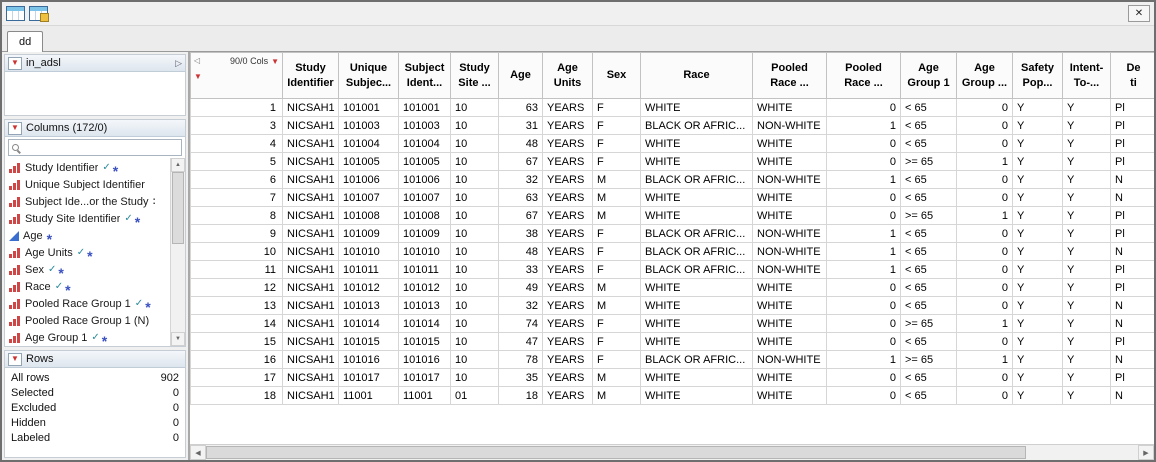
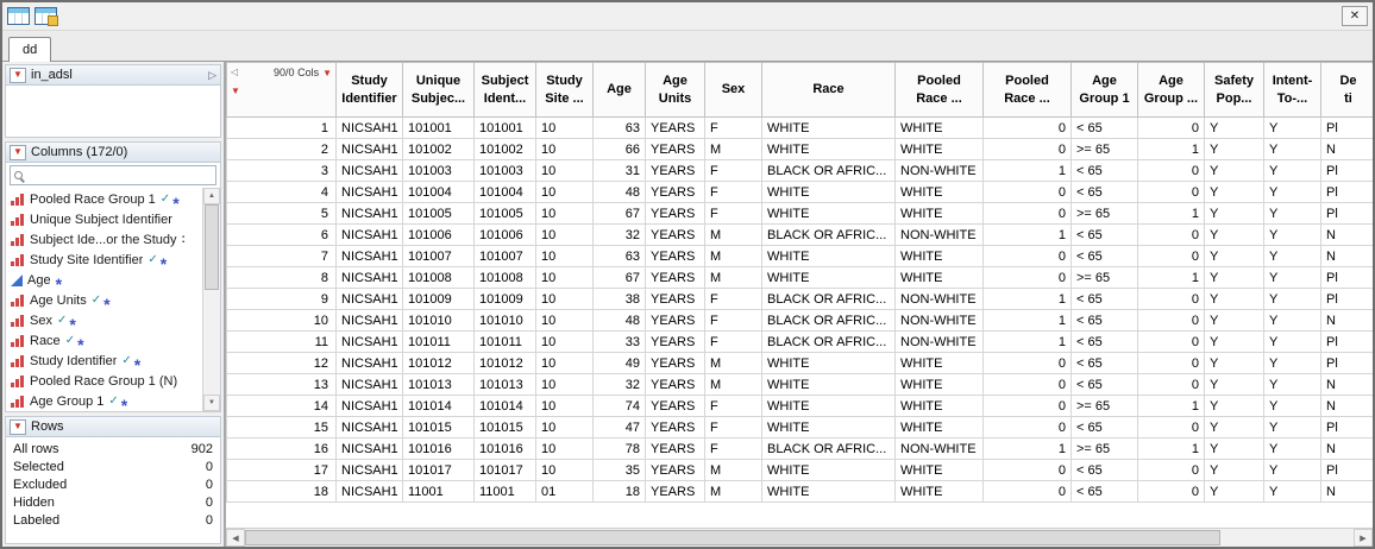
  ✕
  dd
  ▼
  in_adsl
  ▷
  ▼
  Columns (172/0)
- Study Identifier
+ Pooled Race Group 1
  ✓
  *
  Unique Subject Identifier
  Subject Ide...or the Study
  :
  Study Site Identifier
  ✓
  *
  Age
  *
  Age Units
  ✓
  *
  Sex
  ✓
  *
  Race
  ✓
  *
- Pooled Race Group 1
+ Study Identifier
  ✓
  *
  Pooled Race Group 1 (N)
  Age Group 1
  ✓
  *
  ▼
  Rows
  All rows
  902
  Selected
  0
  Excluded
  0
  Hidden
  0
  Labeled
  0
  ◁ 90/0 Cols ▼ ▼	StudyIdentifier	UniqueSubjec...	SubjectIdent...	StudySite ...	Age	AgeUnits	Sex	Race	PooledRace ...	PooledRace ...	AgeGroup 1	AgeGroup ...	SafetyPop...	Intent-To-...	Deti
  1	NICSAH1	101001	101001	10	63	YEARS	F	WHITE	WHITE	0	< 65	0	Y	Y	Pl
+ 2	NICSAH1	101002	101002	10	66	YEARS	M	WHITE	WHITE	0	>= 65	1	Y	Y	N
  3	NICSAH1	101003	101003	10	31	YEARS	F	BLACK OR AFRIC...	NON-WHITE	1	< 65	0	Y	Y	Pl
  4	NICSAH1	101004	101004	10	48	YEARS	F	WHITE	WHITE	0	< 65	0	Y	Y	Pl
  5	NICSAH1	101005	101005	10	67	YEARS	F	WHITE	WHITE	0	>= 65	1	Y	Y	Pl
  6	NICSAH1	101006	101006	10	32	YEARS	M	BLACK OR AFRIC...	NON-WHITE	1	< 65	0	Y	Y	N
  7	NICSAH1	101007	101007	10	63	YEARS	M	WHITE	WHITE	0	< 65	0	Y	Y	N
  8	NICSAH1	101008	101008	10	67	YEARS	M	WHITE	WHITE	0	>= 65	1	Y	Y	Pl
  9	NICSAH1	101009	101009	10	38	YEARS	F	BLACK OR AFRIC...	NON-WHITE	1	< 65	0	Y	Y	Pl
  10	NICSAH1	101010	101010	10	48	YEARS	F	BLACK OR AFRIC...	NON-WHITE	1	< 65	0	Y	Y	N
  11	NICSAH1	101011	101011	10	33	YEARS	F	BLACK OR AFRIC...	NON-WHITE	1	< 65	0	Y	Y	Pl
  12	NICSAH1	101012	101012	10	49	YEARS	M	WHITE	WHITE	0	< 65	0	Y	Y	Pl
  13	NICSAH1	101013	101013	10	32	YEARS	M	WHITE	WHITE	0	< 65	0	Y	Y	N
  14	NICSAH1	101014	101014	10	74	YEARS	F	WHITE	WHITE	0	>= 65	1	Y	Y	N
  15	NICSAH1	101015	101015	10	47	YEARS	F	WHITE	WHITE	0	< 65	0	Y	Y	Pl
  16	NICSAH1	101016	101016	10	78	YEARS	F	BLACK OR AFRIC...	NON-WHITE	1	>= 65	1	Y	Y	N
  17	NICSAH1	101017	101017	10	35	YEARS	M	WHITE	WHITE	0	< 65	0	Y	Y	Pl
  18	NICSAH1	11001	11001	01	18	YEARS	M	WHITE	WHITE	0	< 65	0	Y	Y	N
